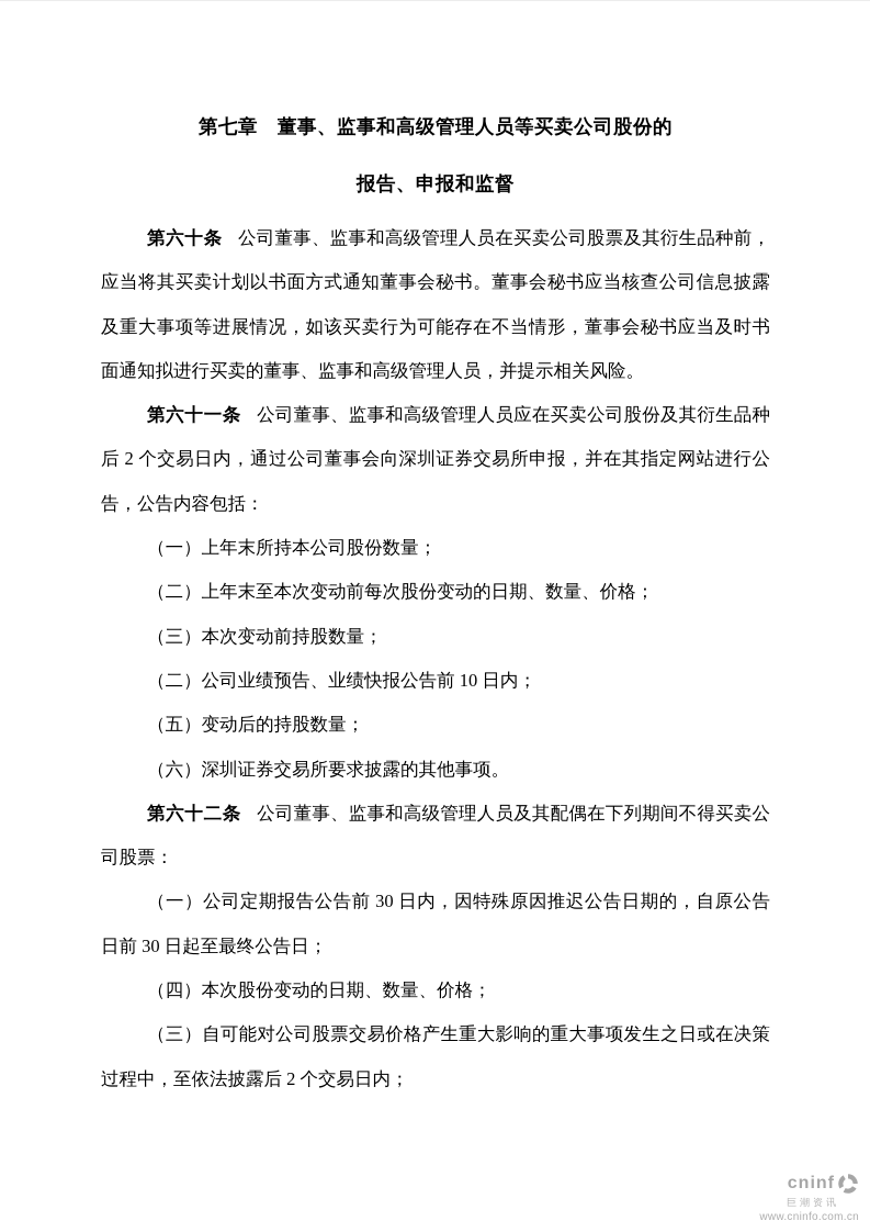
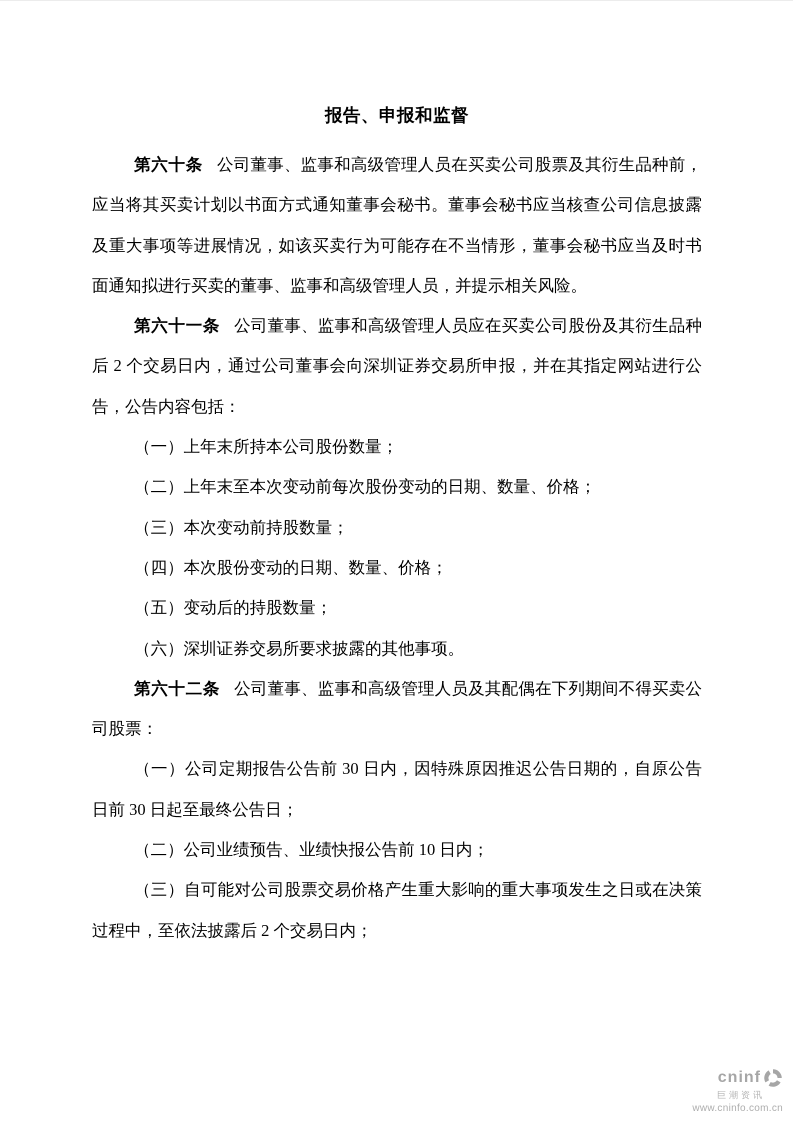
- 第七章 董事、监事和高级管理人员等买卖公司股份的
  报告、申报和监督
  第六十条 公司董事、监事和高级管理人员在买卖公司股票及其衍生品种前，应当将其买卖计划以书面方式通知董事会秘书。董事会秘书应当核查公司信息披露及重大事项等进展情况，如该买卖行为可能存在不当情形，董事会秘书应当及时书面通知拟进行买卖的董事、监事和高级管理人员，并提示相关风险。
  第六十一条 公司董事、监事和高级管理人员应在买卖公司股份及其衍生品种后 2 个交易日内，通过公司董事会向深圳证券交易所申报，并在其指定网站进行公告，公告内容包括：
  （一）上年末所持本公司股份数量；
  （二）上年末至本次变动前每次股份变动的日期、数量、价格；
  （三）本次变动前持股数量；
- （二）公司业绩预告、业绩快报公告前 10 日内；
+ （四）本次股份变动的日期、数量、价格；
  （五）变动后的持股数量；
  （六）深圳证券交易所要求披露的其他事项。
  第六十二条 公司董事、监事和高级管理人员及其配偶在下列期间不得买卖公司股票：
  （一）公司定期报告公告前 30 日内，因特殊原因推迟公告日期的，自原公告日前 30 日起至最终公告日；
- （四）本次股份变动的日期、数量、价格；
+ （二）公司业绩预告、业绩快报公告前 10 日内；
  （三）自可能对公司股票交易价格产生重大影响的重大事项发生之日或在决策过程中，至依法披露后 2 个交易日内；
  cninf
  巨潮资讯
  www.cninfo.com.cn
